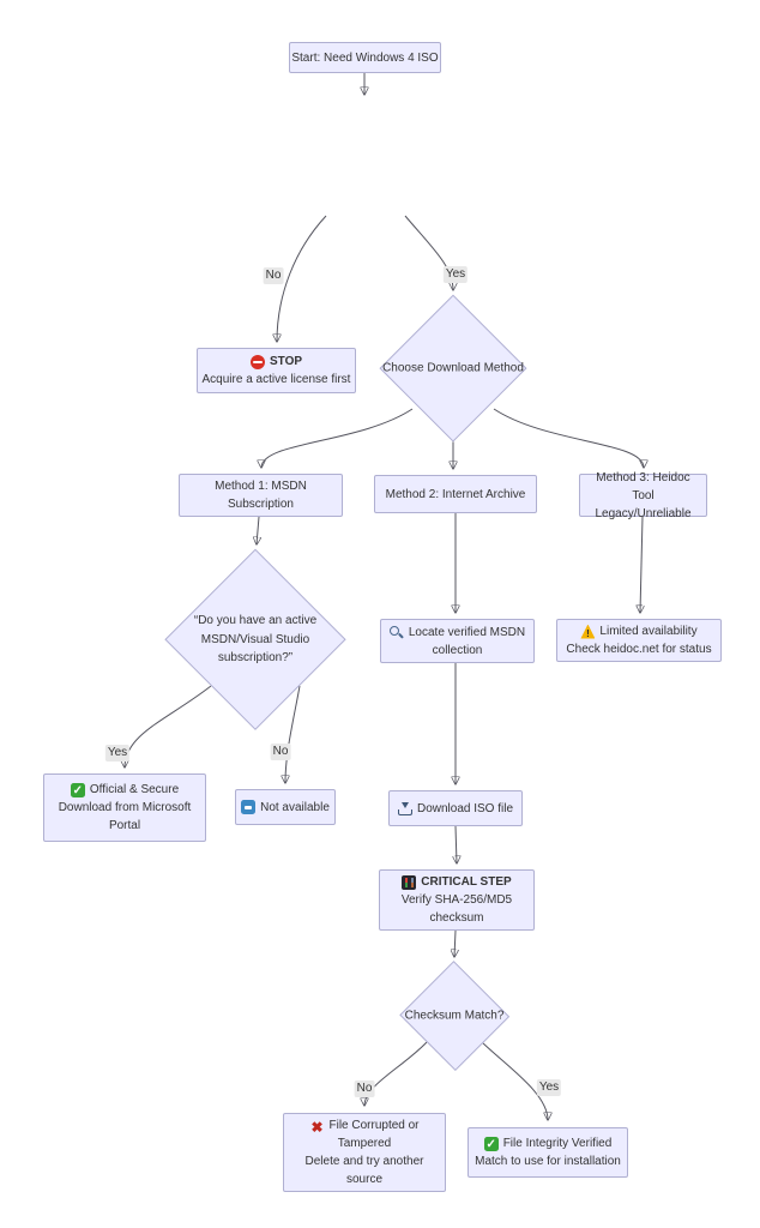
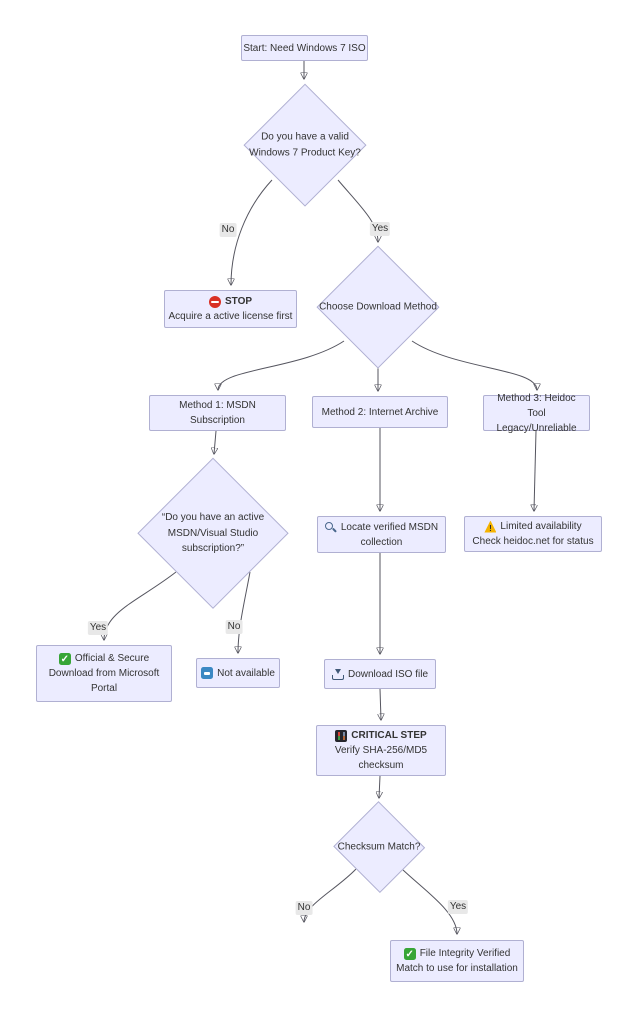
  No
  Yes
  Yes
  No
  No
  Yes
- Start: Need Windows 4 ISO
+ Start: Need Windows 7 ISO
  STOP
  Acquire a active license first
  Method 1: MSDN
  Subscription
  Method 2: Internet Archive
  Method 3: Heidoc Tool
  Legacy/Unreliable
  Locate verified MSDN
  collection
  Limited availability
  Check heidoc.net for status
  Official & Secure
  Download from Microsoft
  Portal
  Not available
  Download ISO file
  CRITICAL STEP
  Verify SHA-256/MD5
  checksum
- File Corrupted or
- Tampered
- Delete and try another
- source
  File Integrity Verified
  Match to use for installation
+ Do you have a valid
+ Windows 7 Product Key?
  Choose Download Method
  “Do you have an active
  MSDN/Visual Studio
  subscription?”
  Checksum Match?
